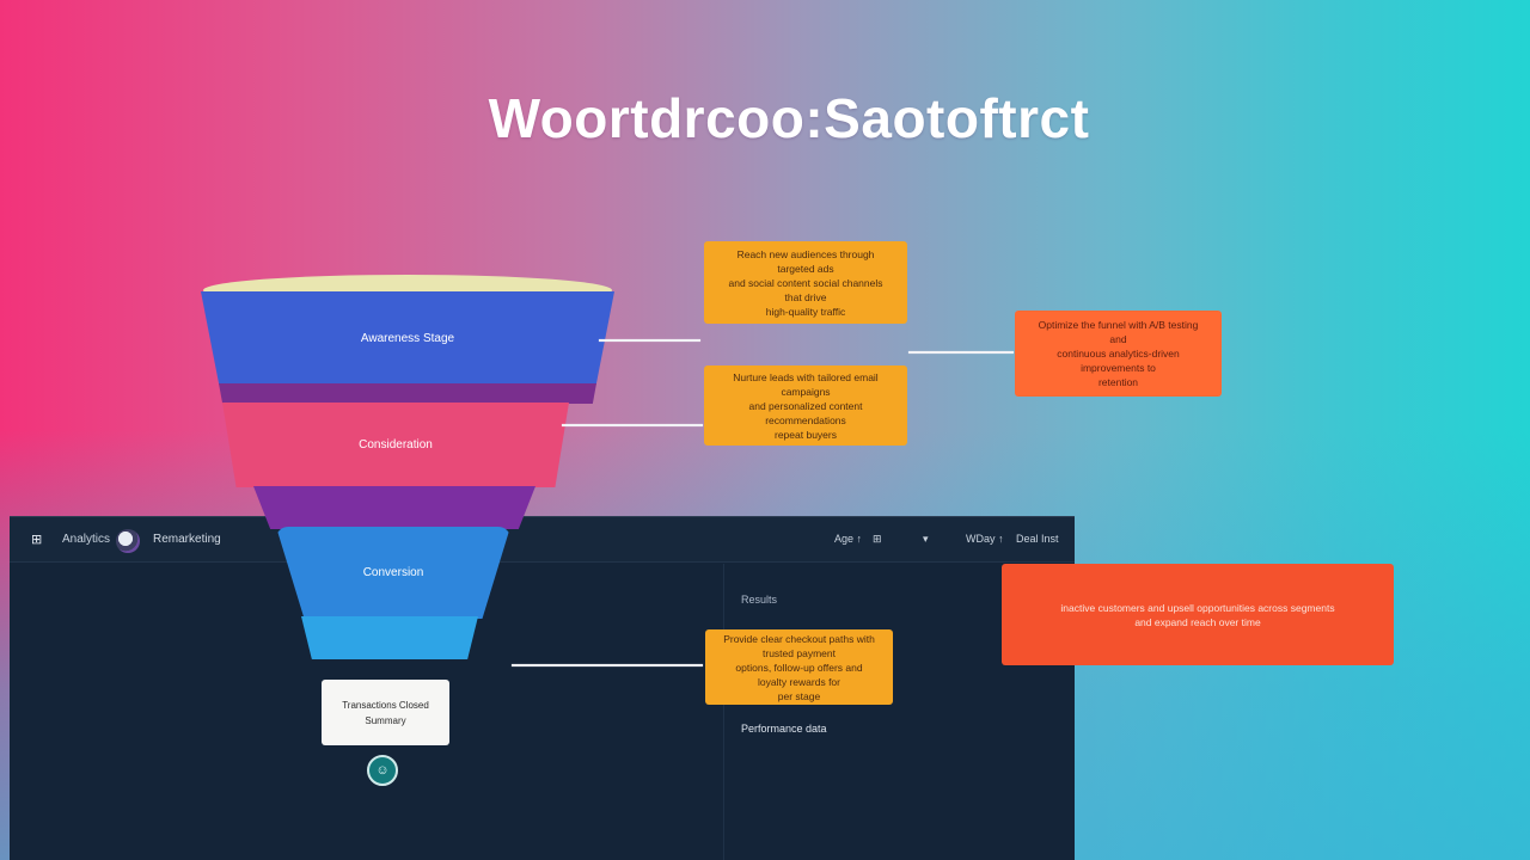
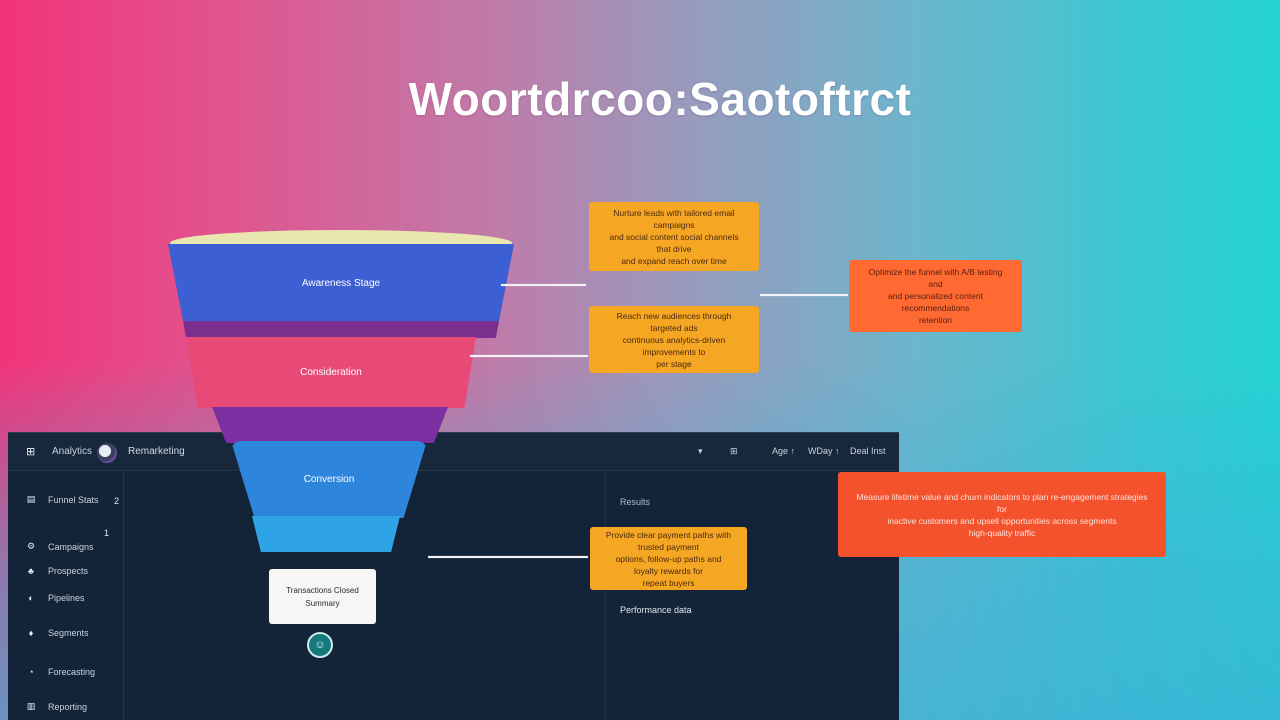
  Woortdrcoo:Saotoftrct
  ⊞
  Analytics
  Remarketing
- Age ↑
+ ▾
  ⊞
- ▾
+ Age ↑
  WDay ↑
  Deal Inst
+ ▤
+ Funnel Stats
+ 2
+ 1
+ ⚙
+ Campaigns
+ ♣
+ Prospects
+ ◐
+ Pipelines
+ ♦
+ Segments
+ ◔
+ Forecasting
+ ▥
+ Reporting
  Results
  Performance data
  Awareness Stage
  Consideration
  Conversion
  Transactions Closed
  Summary
  ☺
- Reach new audiences through targeted ads
+ Nurture leads with tailored email campaigns
  and social content social channels that drive
- high-quality traffic
+ and expand reach over time
- Nurture leads with tailored email campaigns
+ Reach new audiences through targeted ads
- and personalized content recommendations
+ continuous analytics-driven improvements to
- repeat buyers
+ per stage
  Optimize the funnel with A/B testing and
- continuous analytics-driven improvements to
+ and personalized content recommendations
  retention
- Provide clear checkout paths with trusted payment
+ Provide clear payment paths with trusted payment
- options, follow-up offers and loyalty rewards for
+ options, follow-up paths and loyalty rewards for
- per stage
+ repeat buyers
+ Measure lifetime value and churn indicators to plan re-engagement strategies for
  inactive customers and upsell opportunities across segments
- and expand reach over time
+ high-quality traffic
